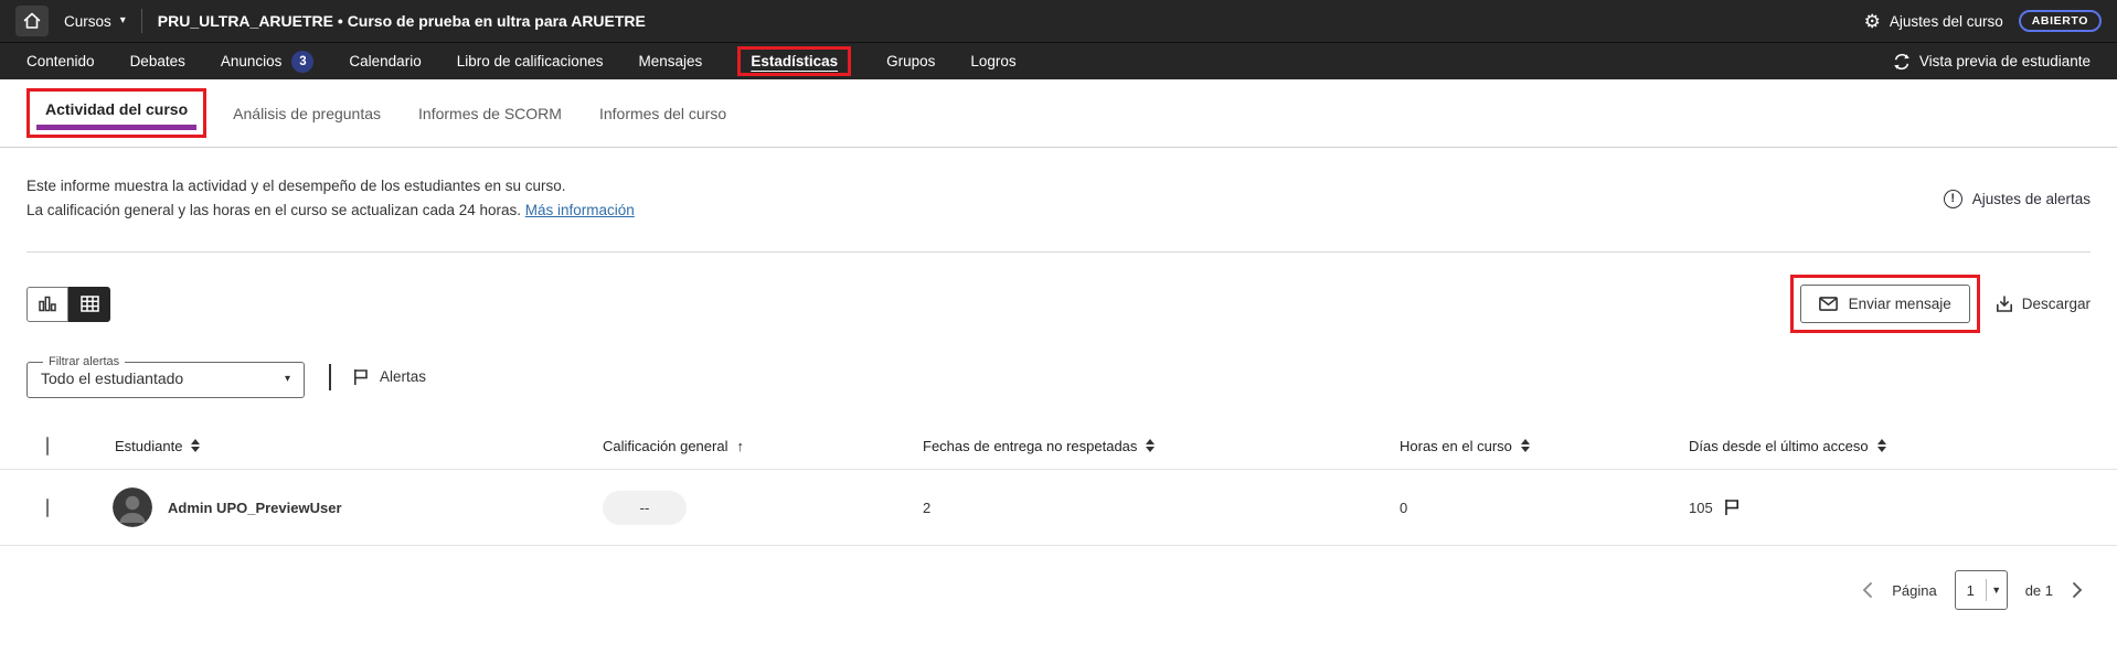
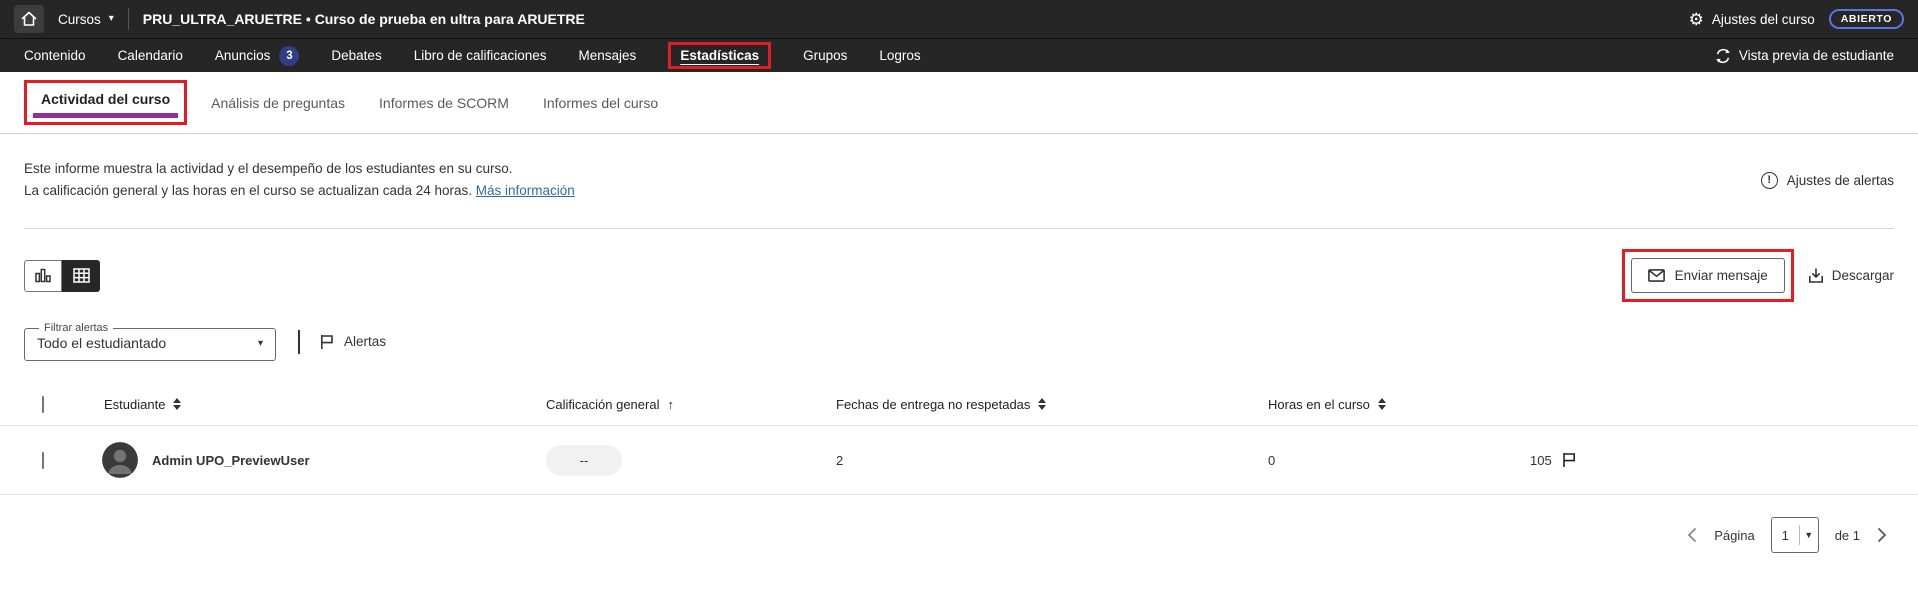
  Cursos
  ▾
  PRU_ULTRA_ARUETRE • Curso de prueba en ultra para ARUETRE
  ⚙
  Ajustes del curso
  ABIERTO
  Contenido
- Debates
+ Calendario
  Anuncios
  3
- Calendario
+ Debates
  Libro de calificaciones
  Mensajes
  Estadísticas
  Grupos
  Logros
  Vista previa de estudiante
  Actividad del curso
  Análisis de preguntas
  Informes de SCORM
  Informes del curso
  Este informe muestra la actividad y el desempeño de los estudiantes en su curso.
  La calificación general y las horas en el curso se actualizan cada 24 horas. Más información
  !
  Ajustes de alertas
  Enviar mensaje
  Descargar
  Filtrar alertas
  Todo el estudiantado
  ▾
  Alertas
  Estudiante
  Calificación general
  ↑
  Fechas de entrega no respetadas
  Horas en el curso
- Días desde el último acceso
  Admin UPO_PreviewUser
  --
  2
  0
  105
  Página
  1
  ▼
  de 1
